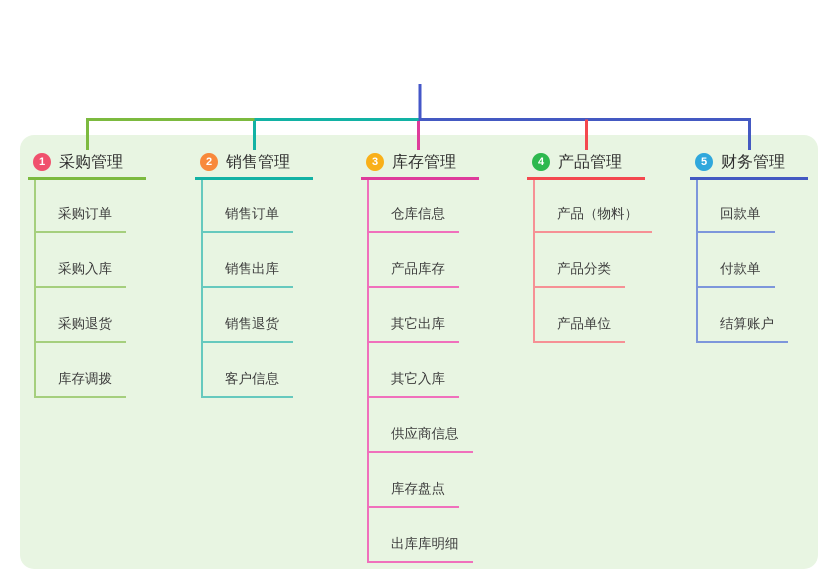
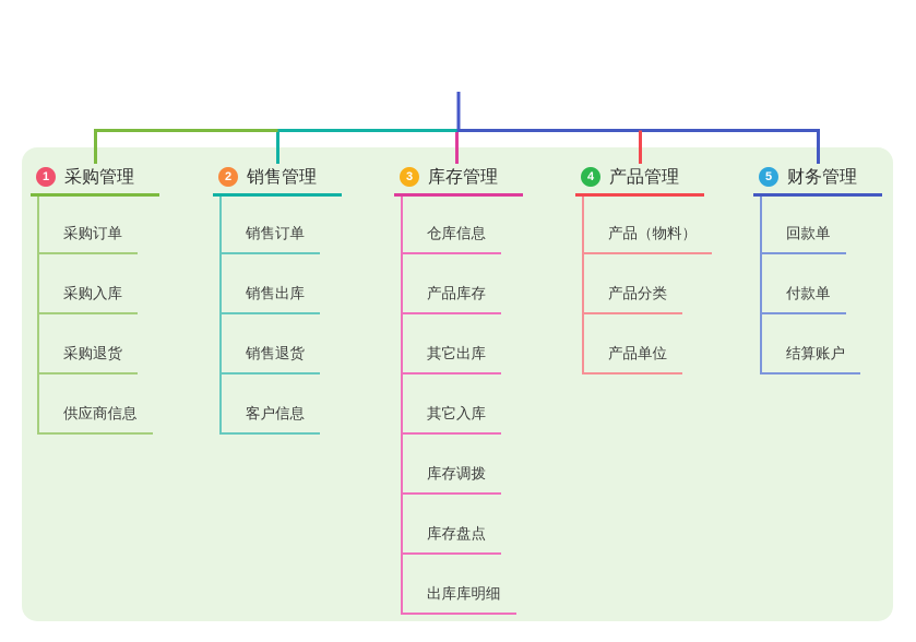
  1
  采购管理
  采购订单
  采购入库
  采购退货
- 库存调拨
+ 供应商信息
  2
  销售管理
  销售订单
  销售出库
  销售退货
  客户信息
  3
  库存管理
  仓库信息
  产品库存
  其它出库
  其它入库
- 供应商信息
+ 库存调拨
  库存盘点
  出库库明细
  4
  产品管理
  产品（物料）
  产品分类
  产品单位
  5
  财务管理
  回款单
  付款单
  结算账户
